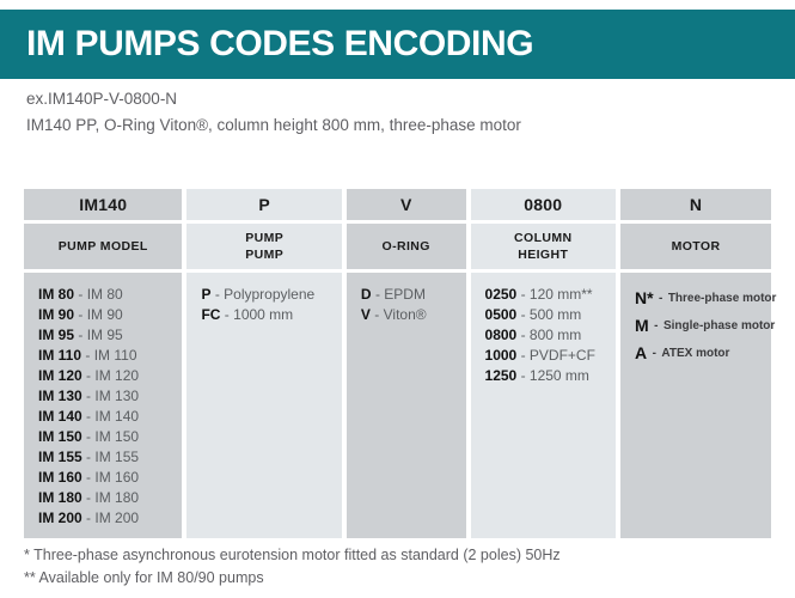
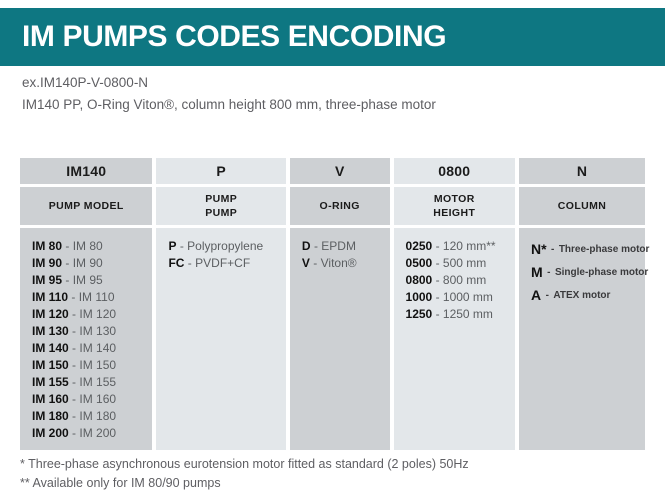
  IM PUMPS CODES ENCODING
  ex.IM140P-V-0800-N
  IM140 PP, O-Ring Viton®, column height 800 mm, three-phase motor
  IM140
  PUMP MODEL
  IM 80 - IM 80
  IM 90 - IM 90
  IM 95 - IM 95
  IM 110 - IM 110
  IM 120 - IM 120
  IM 130 - IM 130
  IM 140 - IM 140
  IM 150 - IM 150
  IM 155 - IM 155
  IM 160 - IM 160
  IM 180 - IM 180
  IM 200 - IM 200
  P
  PUMP
  PUMP
  P - Polypropylene
- FC - 1000 mm
+ FC - PVDF+CF
  V
  O-RING
  D - EPDM
  V - Viton®
  0800
- COLUMN
+ MOTOR
  HEIGHT
  0250 - 120 mm**
  0500 - 500 mm
  0800 - 800 mm
- 1000 - PVDF+CF
+ 1000 - 1000 mm
  1250 - 1250 mm
  N
- MOTOR
+ COLUMN
  N* - Three-phase motor
  M - Single-phase motor
  A - ATEX motor
  * Three-phase asynchronous eurotension motor fitted as standard (2 poles) 50Hz
  ** Available only for IM 80/90 pumps
